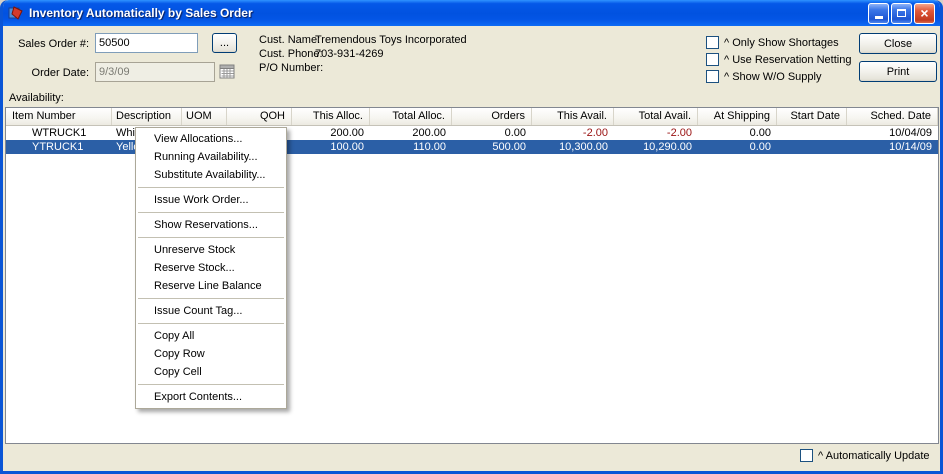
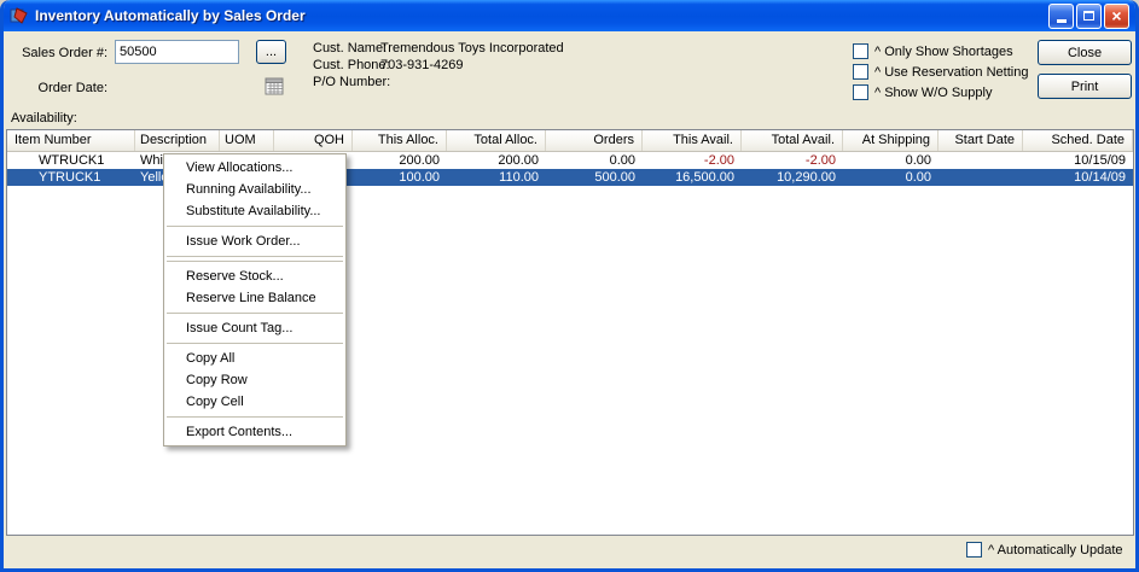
  Inventory Automatically by Sales Order
  ×
  Sales Order #:
  50500
  ...
  Order Date:
- 9/3/09
  Cust. Name:
  Tremendous Toys Incorporated
  Cust. Phone:
  703-931-4269
  P/O Number:
  ^ Only Show Shortages
  ^ Use Reservation Netting
  ^ Show W/O Supply
  Close
  Print
  Availability:
  Item Number
  Description
  UOM
  QOH
  This Alloc.
  Total Alloc.
  Orders
  This Avail.
  Total Avail.
  At Shipping
  Start Date
  Sched. Date
  WTRUCK1
  Whi
  200.00
  200.00
  0.00
  -2.00
  -2.00
  0.00
- 10/04/09
+ 10/15/09
  YTRUCK1
  Yell
  100.00
  110.00
  500.00
- 10,300.00
+ 16,500.00
  10,290.00
  0.00
  10/14/09
  View Allocations...
  Running Availability...
  Substitute Availability...
  Issue Work Order...
- Show Reservations...
- Unreserve Stock
  Reserve Stock...
  Reserve Line Balance
  Issue Count Tag...
  Copy All
  Copy Row
  Copy Cell
  Export Contents...
  ^ Automatically Update
